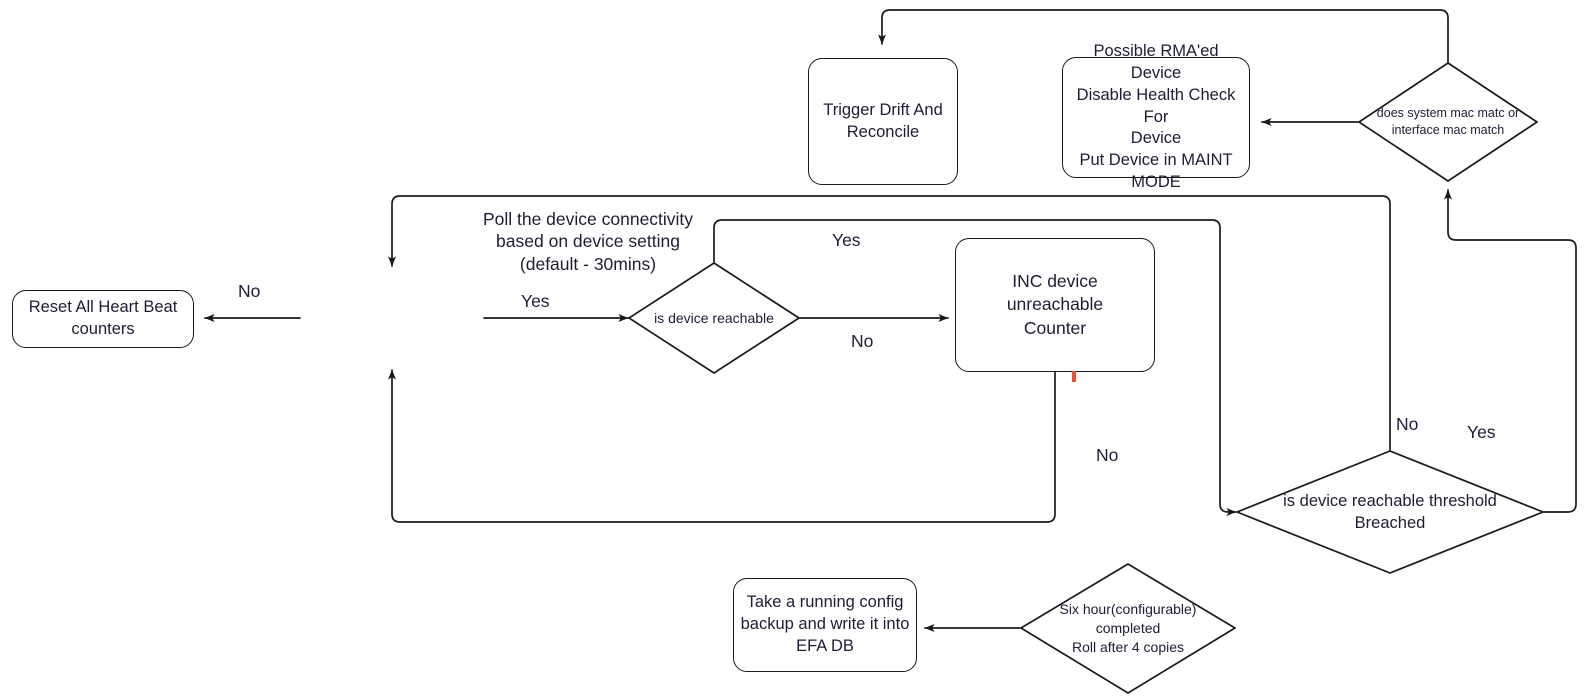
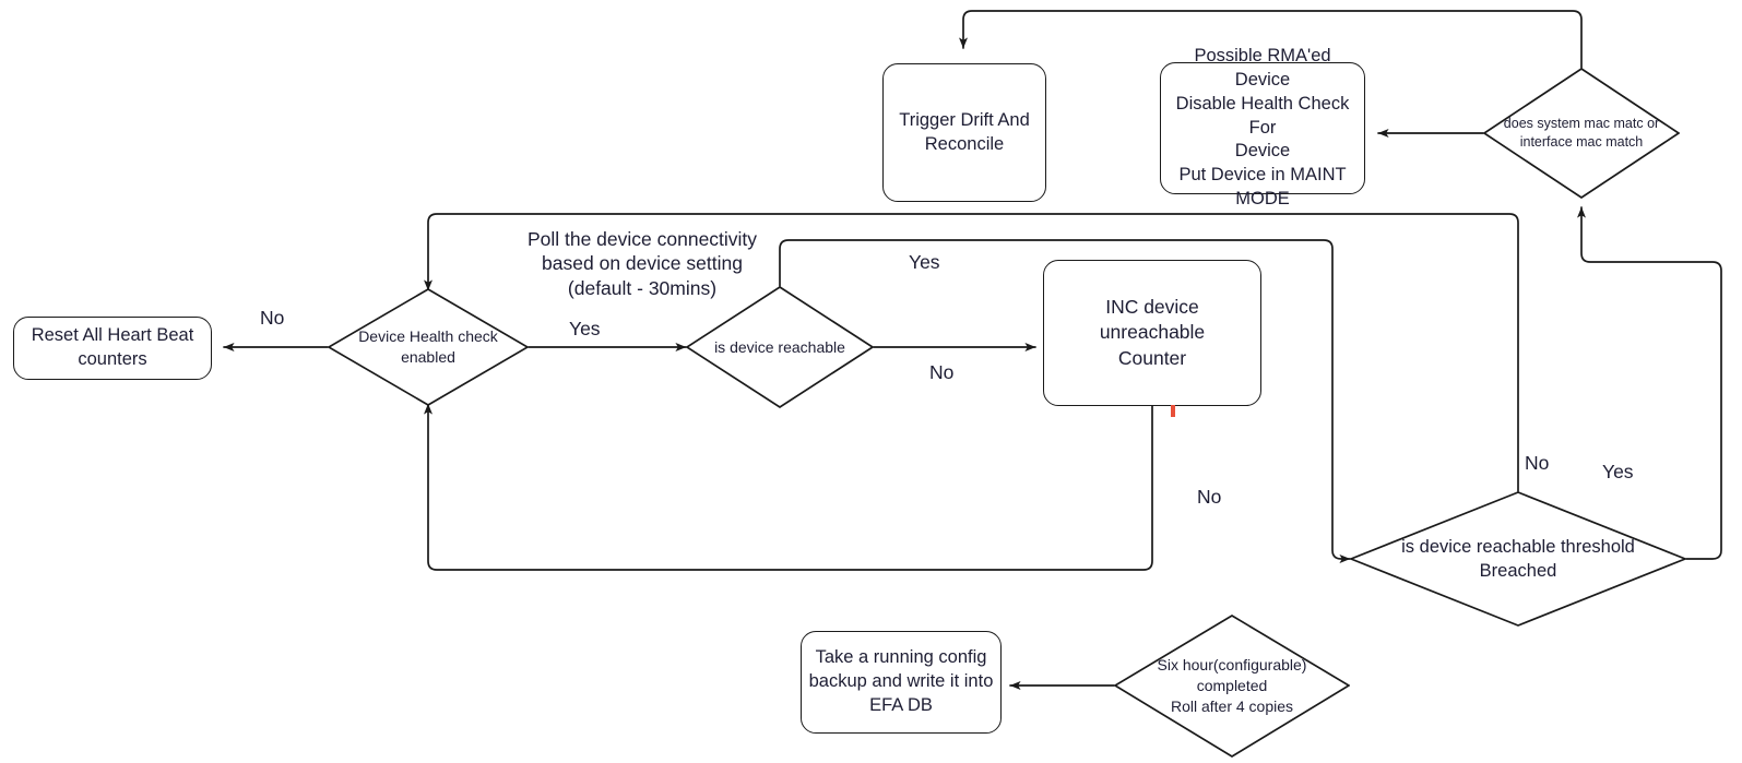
  Trigger Drift And
  Reconcile
  Possible RMA'ed Device
  Disable Health Check For
  Device
  Put Device in MAINT
  MODE
  does system mac matc or
  interface mac match
  Reset All Heart Beat
  counters
+ Device Health check
+ enabled
  is device reachable
  INC device unreachable
  Counter
  is device reachable threshold
  Breached
  Six hour(configurable)
  completed
  Roll after 4 copies
  Take a running config
  backup and write it into
  EFA DB
  Poll the device connectivity
  based on device setting
  (default - 30mins)
  No
  Yes
  Yes
  No
  No
  No
  Yes
